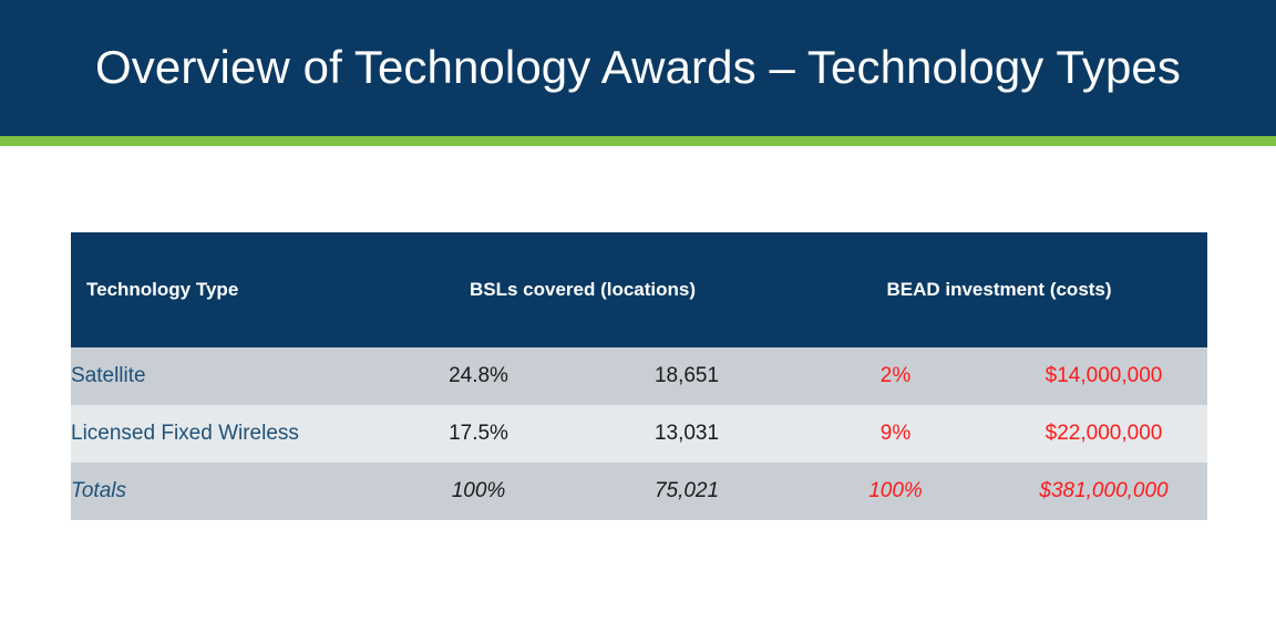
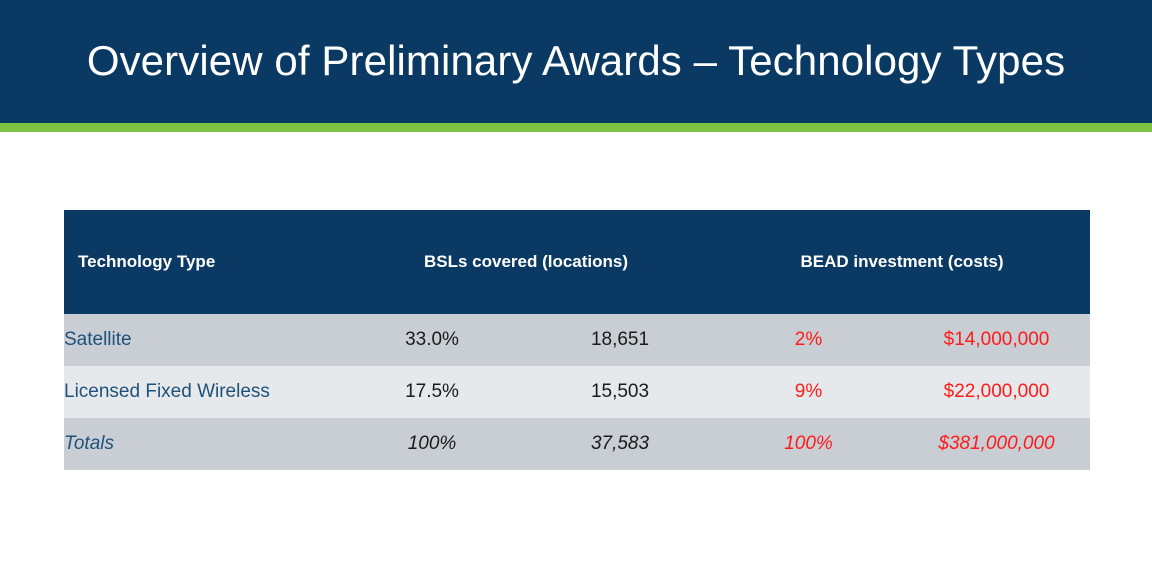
- Overview of Technology Awards – Technology Types
+ Overview of Preliminary Awards – Technology Types
  Technology Type	BSLs covered (locations)	BEAD investment (costs)
- Satellite	24.8%	18,651	2%	$14,000,000
+ Satellite	33.0%	18,651	2%	$14,000,000
- Licensed Fixed Wireless	17.5%	13,031	9%	$22,000,000
+ Licensed Fixed Wireless	17.5%	15,503	9%	$22,000,000
- Totals	100%	75,021	100%	$381,000,000
+ Totals	100%	37,583	100%	$381,000,000
